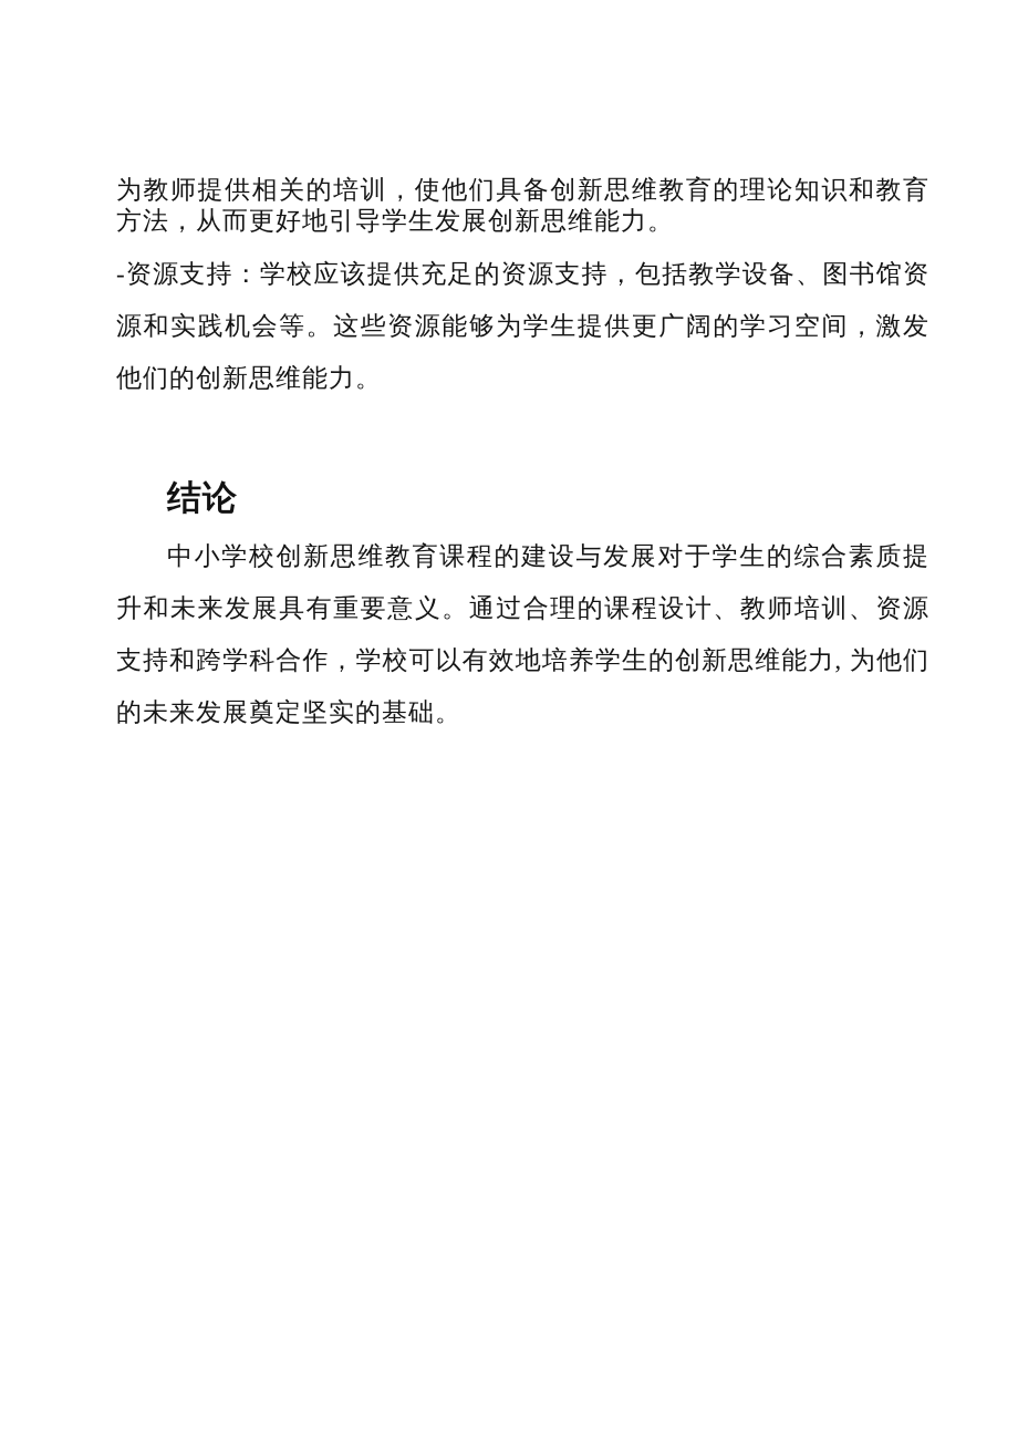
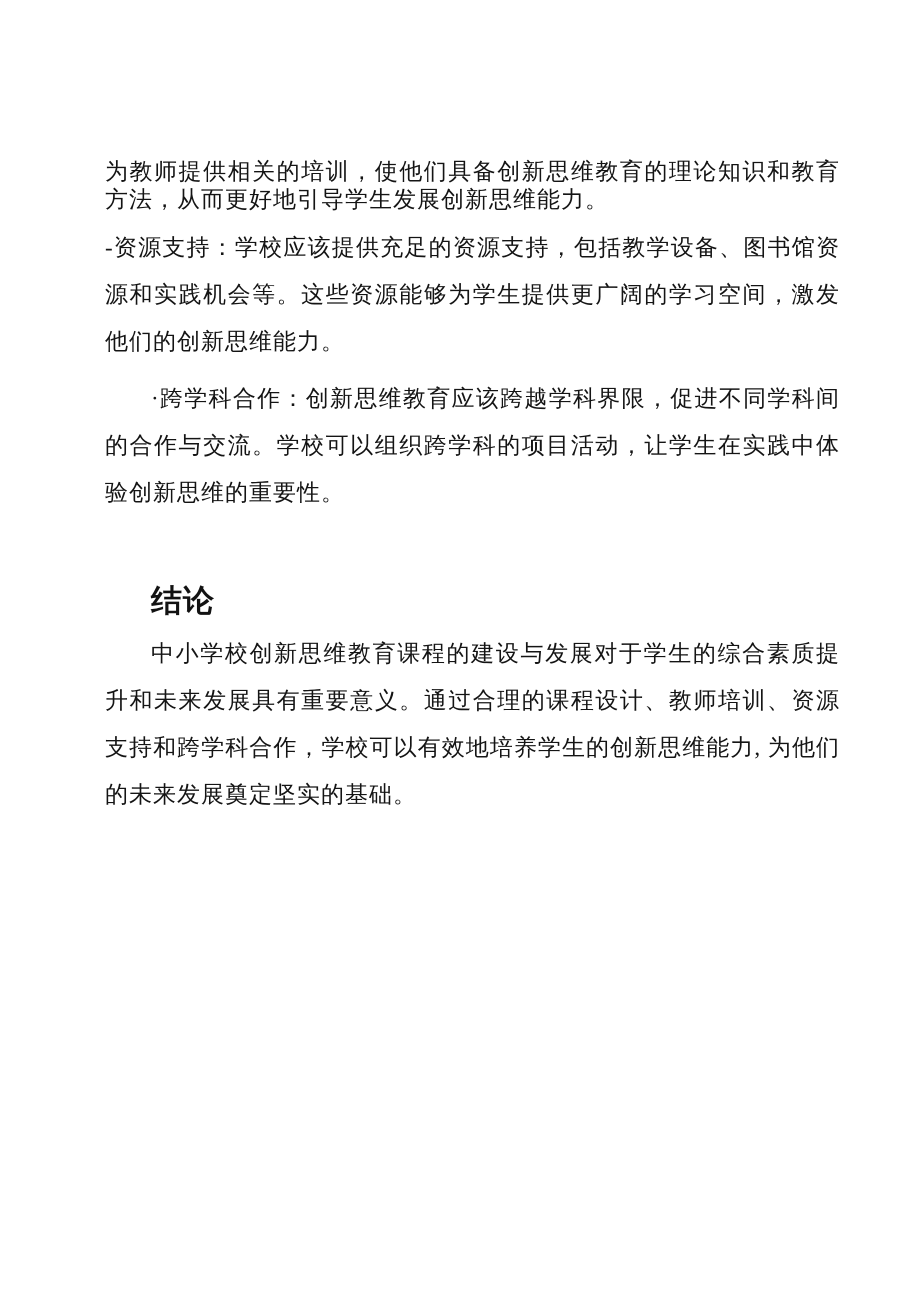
  为教师提供相关的培训，使他们具备创新思维教育的理论知识和教育方法，从而更好地引导学生发展创新思维能力。
  -资源支持：学校应该提供充足的资源支持，包括教学设备、图书馆资源和实践机会等。这些资源能够为学生提供更广阔的学习空间，激发他们的创新思维能力。
+ ·跨学科合作：创新思维教育应该跨越学科界限，促进不同学科间的合作与交流。学校可以组织跨学科的项目活动，让学生在实践中体验创新思维的重要性。
  结论
  中小学校创新思维教育课程的建设与发展对于学生的综合素质提升和未来发展具有重要意义。通过合理的课程设计、教师培训、资源支持和跨学科合作，学校可以有效地培养学生的创新思维能力, 为他们的未来发展奠定坚实的基础。
